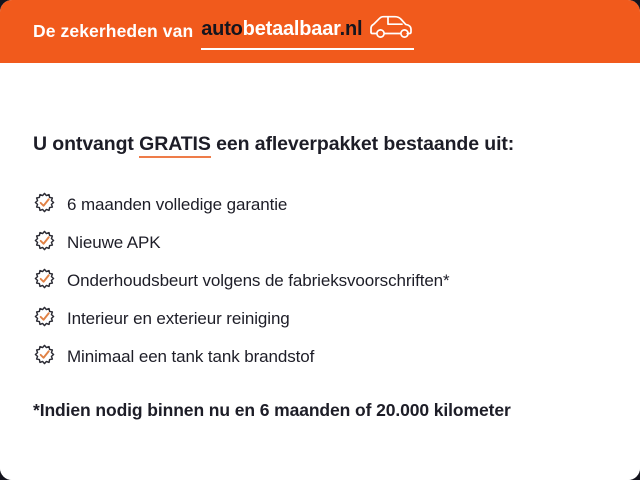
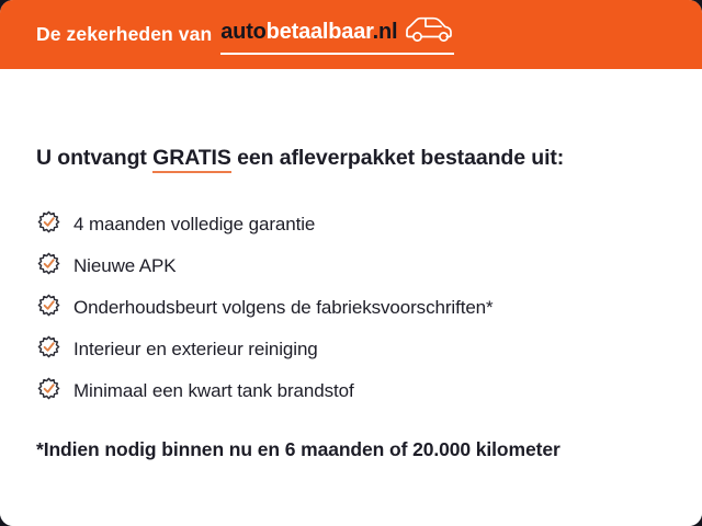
  De zekerheden van
  autobetaalbaar.nl
  U ontvangt GRATIS een afleverpakket bestaande uit:
- 6 maanden volledige garantie
+ 4 maanden volledige garantie
  Nieuwe APK
  Onderhoudsbeurt volgens de fabrieksvoorschriften*
  Interieur en exterieur reiniging
- Minimaal een tank tank brandstof
+ Minimaal een kwart tank brandstof
  *Indien nodig binnen nu en 6 maanden of 20.000 kilometer
